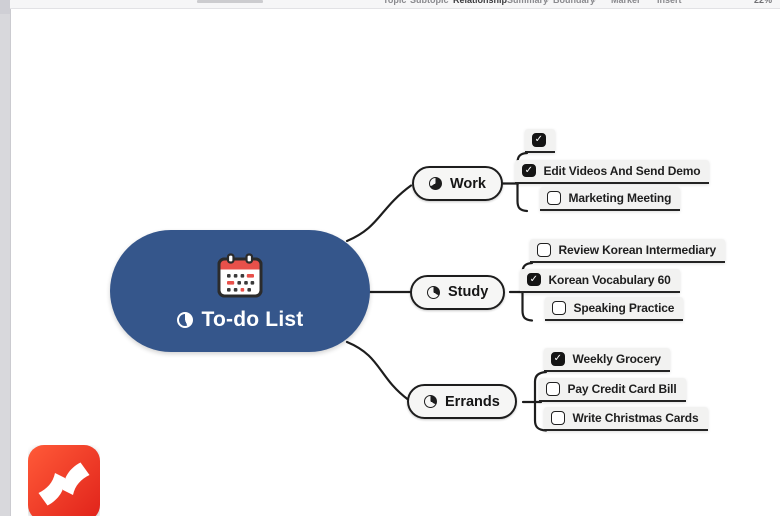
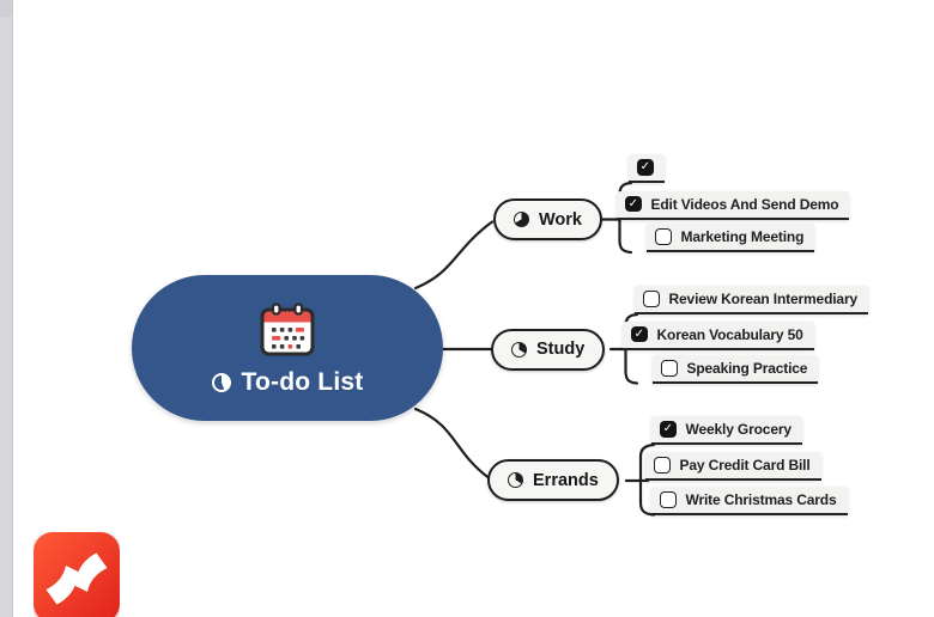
- Topic
- Subtopic
- Relationship
- Summary
- Boundary
- Marker
- Insert
- 22%
  To-do List
  Work
  Edit Videos And Send Demo
  Marketing Meeting
  Study
  Review Korean Intermediary
- Korean Vocabulary 60
+ Korean Vocabulary 50
  Speaking Practice
  Errands
  Weekly Grocery
  Pay Credit Card Bill
  Write Christmas Cards
